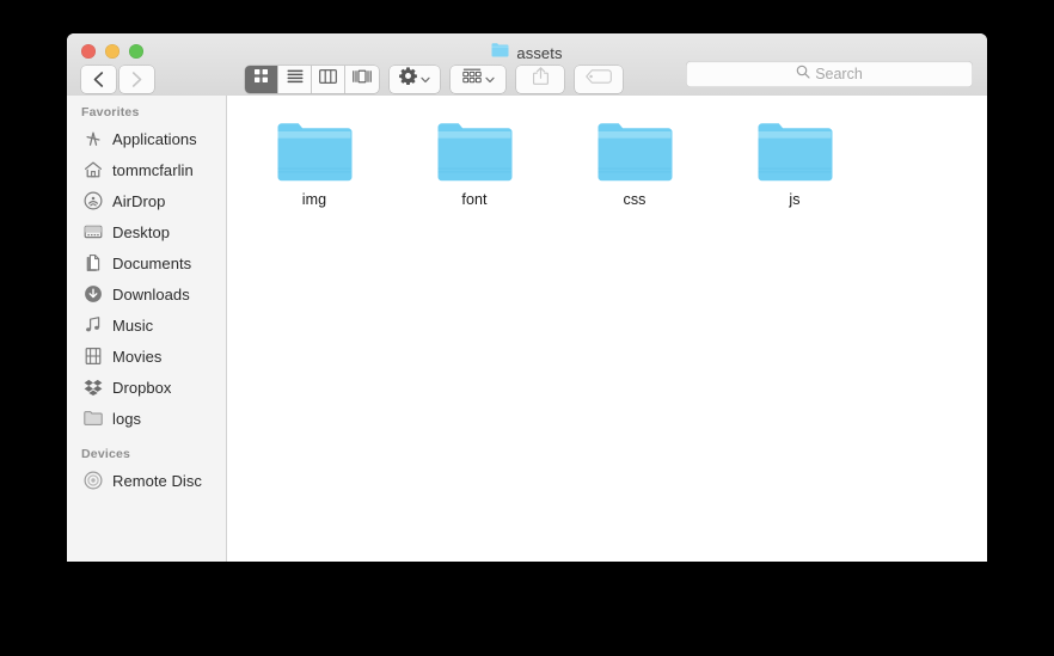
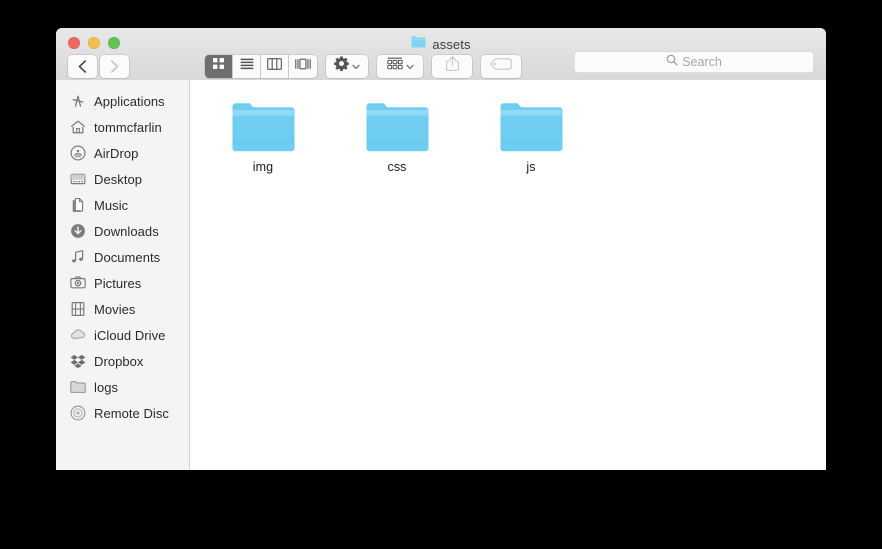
  assets
  Search
- Favorites
  Applications
  tommcfarlin
  AirDrop
  Desktop
- Documents
+ Music
  Downloads
- Music
+ Documents
+ Pictures
  Movies
+ iCloud Drive
  Dropbox
  logs
- Devices
  Remote Disc
  img
- font
  css
  js
